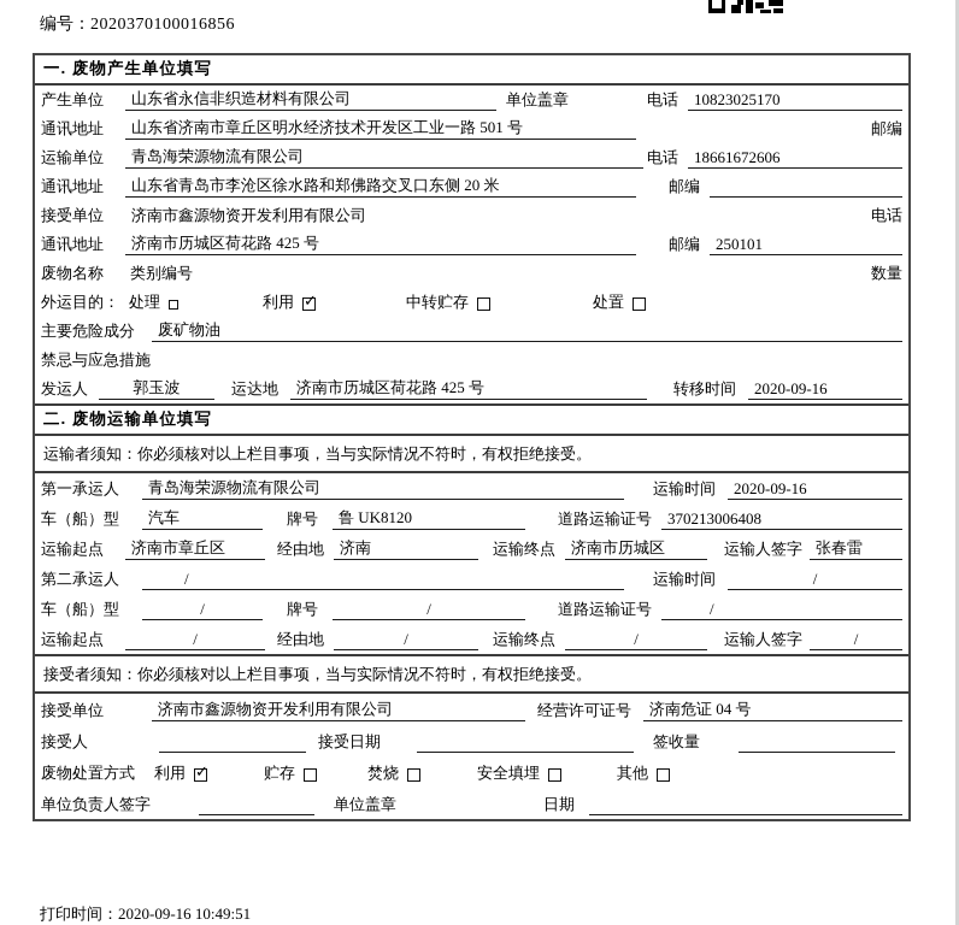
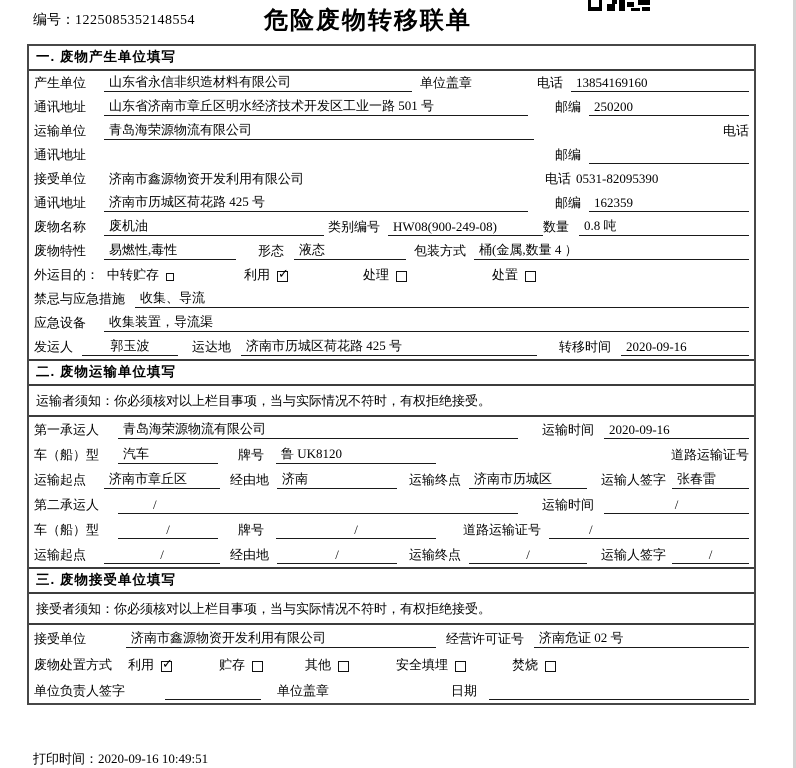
- 编号：2020370100016856
+ 编号：1225085352148554
+ 危险废物转移联单
  一. 废物产生单位填写
  产生单位
  山东省永信非织造材料有限公司
  单位盖章
  电话
- 10823025170
+ 13854169160
  通讯地址
  山东省济南市章丘区明水经济技术开发区工业一路 501 号
  邮编
+ 250200
  运输单位
  青岛海荣源物流有限公司
  电话
- 18661672606
  通讯地址
- 山东省青岛市李沧区徐水路和郑佛路交叉口东侧 20 米
  邮编
  接受单位
  济南市鑫源物资开发利用有限公司
  电话
+ 0531-82095390
  通讯地址
  济南市历城区荷花路 425 号
  邮编
- 250101
+ 162359
  废物名称
+ 废机油
  类别编号
+ HW08(900-249-08)
  数量
+ 0.8 吨
+ 废物特性
+ 易燃性,毒性
+ 形态
+ 液态
+ 包装方式
+ 桶(金属,数量 4 ）
  外运目的：
- 处理
+ 中转贮存
  利用
- 中转贮存
+ 处理
  处置
- 主要危险成分
- 废矿物油
  禁忌与应急措施
+ 收集、导流
+ 应急设备
+ 收集装置，导流渠
  发运人
  郭玉波
  运达地
  济南市历城区荷花路 425 号
  转移时间
  2020-09-16
  二. 废物运输单位填写
  运输者须知：你必须核对以上栏目事项，当与实际情况不符时，有权拒绝接受。
  第一承运人
  青岛海荣源物流有限公司
  运输时间
  2020-09-16
  车（船）型
  汽车
  牌号
  鲁 UK8120
  道路运输证号
- 370213006408
  运输起点
  济南市章丘区
  经由地
  济南
  运输终点
  济南市历城区
  运输人签字
  张春雷
  第二承运人
  /
  运输时间
  /
  车（船）型
  /
  牌号
  /
  道路运输证号
  /
  运输起点
  /
  经由地
  /
  运输终点
  /
  运输人签字
  /
+ 三. 废物接受单位填写
  接受者须知：你必须核对以上栏目事项，当与实际情况不符时，有权拒绝接受。
  接受单位
  济南市鑫源物资开发利用有限公司
  经营许可证号
- 济南危证 04 号
+ 济南危证 02 号
- 接受人
- 接受日期
- 签收量
  废物处置方式
  利用
  贮存
- 焚烧
+ 其他
  安全填埋
- 其他
+ 焚烧
  单位负责人签字
  单位盖章
  日期
  打印时间：2020-09-16 10:49:51
